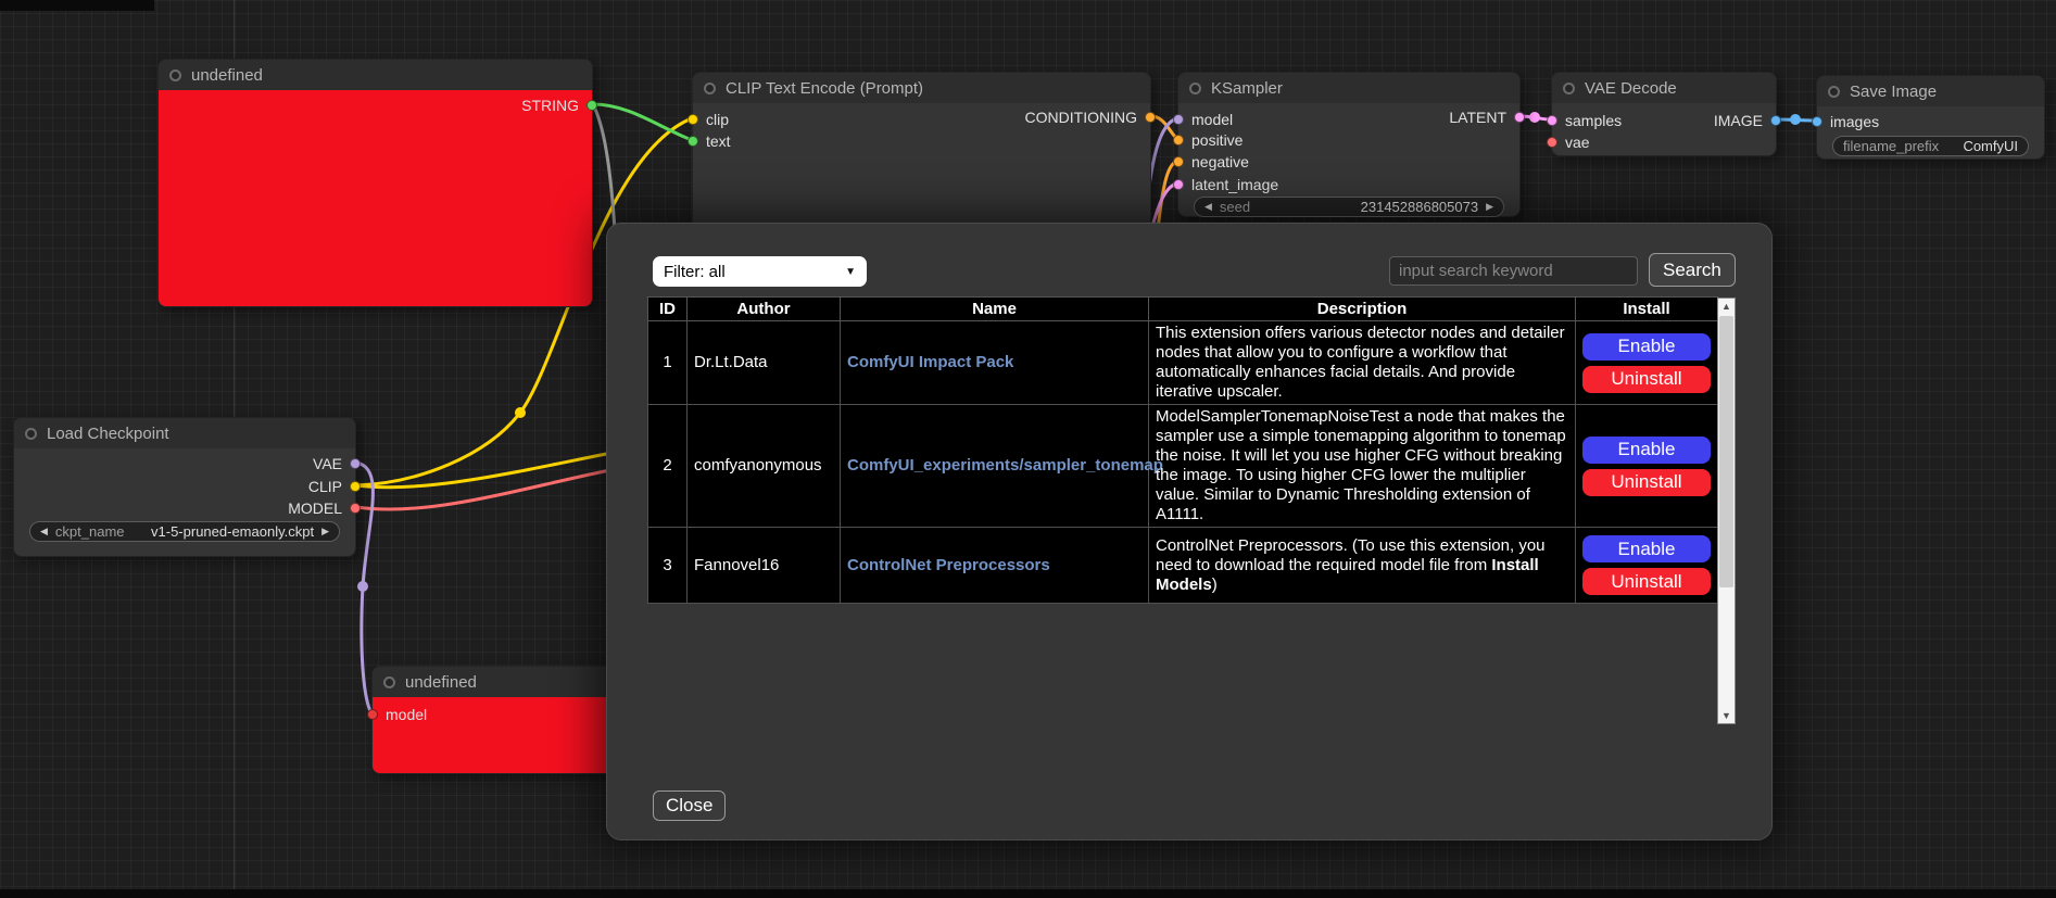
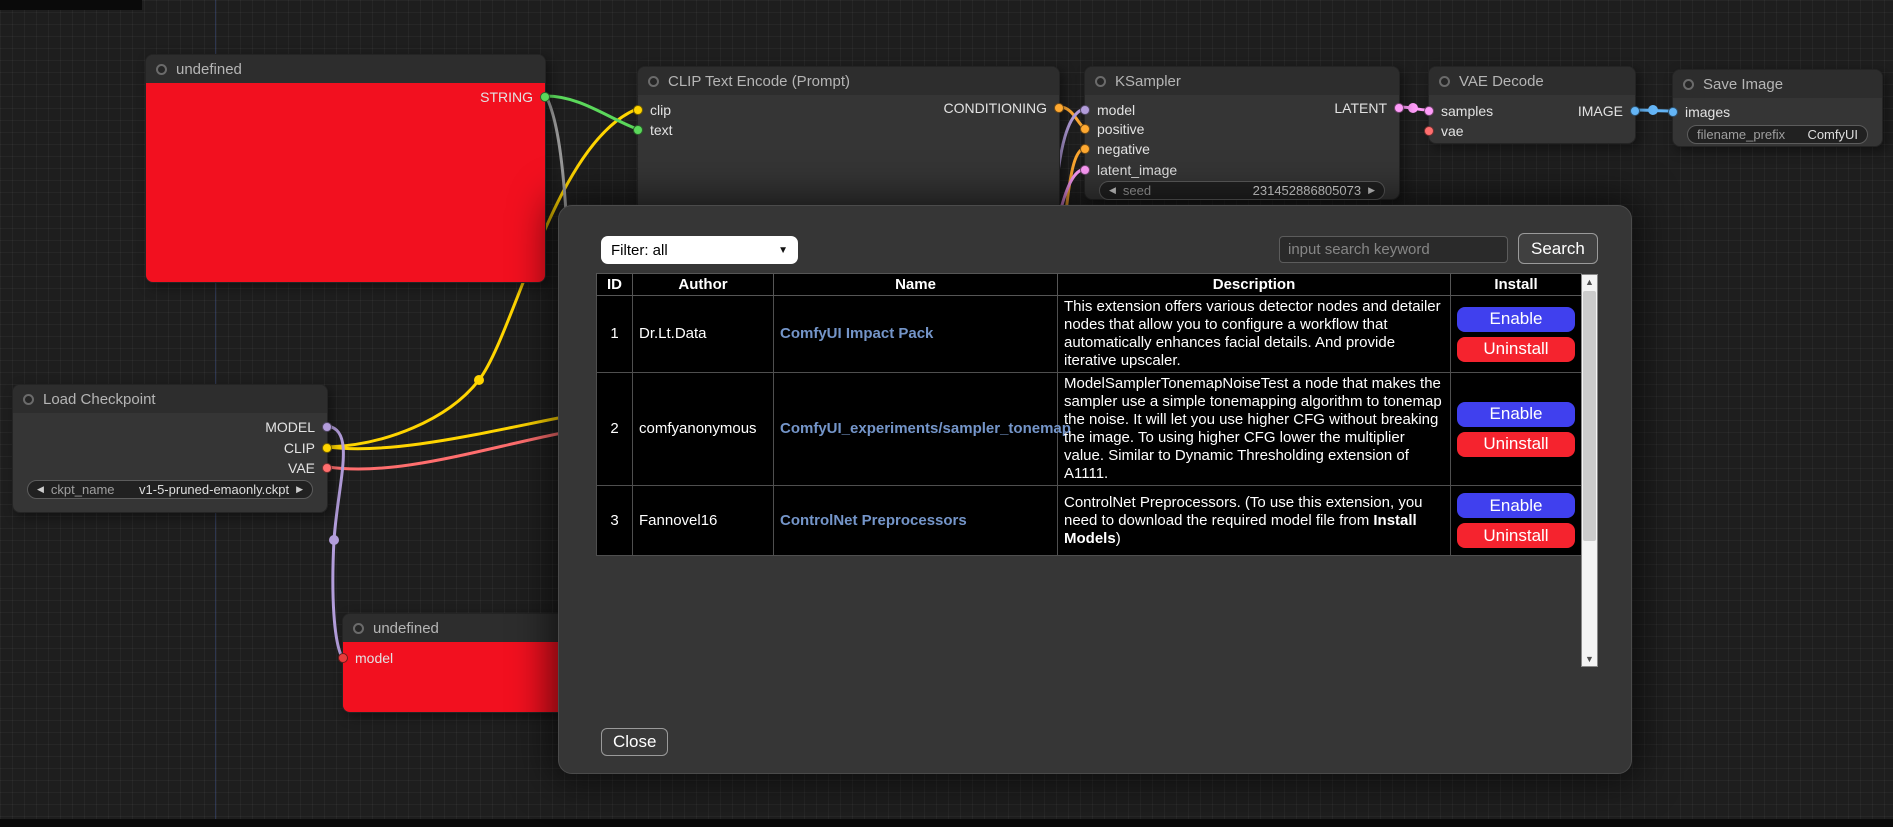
  undefined
  STRING
  CLIP Text Encode (Prompt)
  clip
  text
  CONDITIONING
  KSampler
  model
  positive
  negative
  latent_image
  LATENT
  ◀
  seed
  231452886805073
  ▶
  VAE Decode
  samples
  vae
  IMAGE
  Save Image
  images
  filename_prefix
  ComfyUI
  Load Checkpoint
- VAE
+ MODEL
  CLIP
- MODEL
+ VAE
  ◀
  ckpt_name
  v1-5-pruned-emaonly.ckpt
  ▶
  undefined
  model
  Filter: all
  ▼
  input search keyword
  Search
  ID	Author	Name	Description	Install
  1	Dr.Lt.Data	ComfyUI Impact Pack	This extension offers various detector nodes and detailer nodes that allow you to configure a workflow that automatically enhances facial details. And provide iterative upscaler.	Enable Uninstall
  2	comfyanonymous	ComfyUI_experiments/sampler_tonema	ModelSamplerTonemapNoiseTest a node that makes the sampler use a simple tonemapping algorithm to tonemap the noise. It will let you use higher CFG without breaking the image. To using higher CFG lower the multiplier value. Similar to Dynamic Thresholding extension of A1111.	Enable Uninstall
  3	Fannovel16	ControlNet Preprocessors	ControlNet Preprocessors. (To use this extension, you need to download the required model file from Install Models)	Enable Uninstall
  ▲
  ▼
  Close
